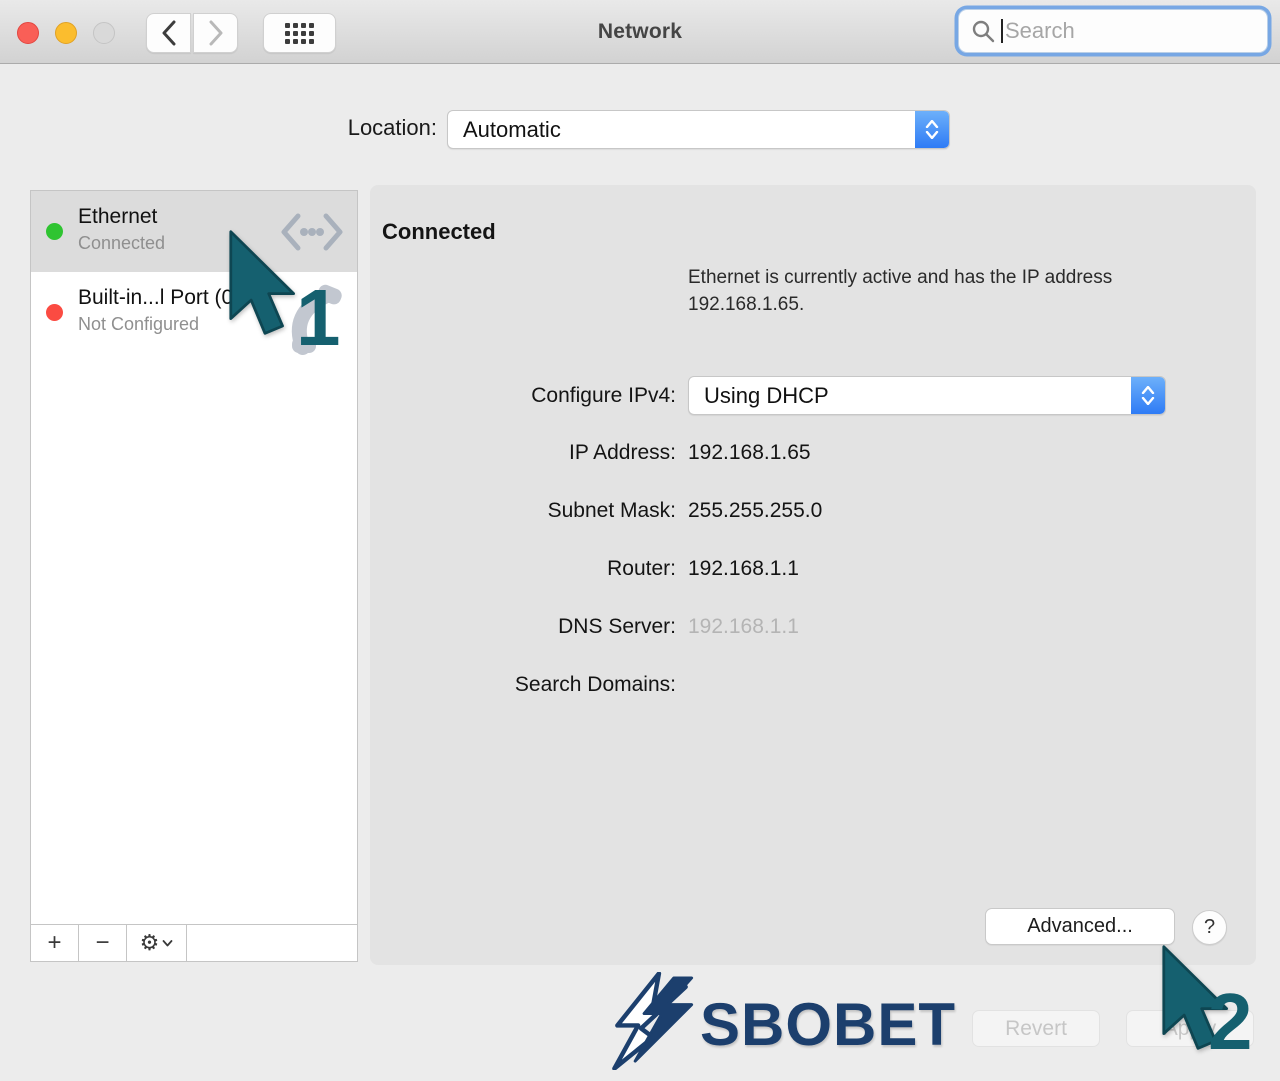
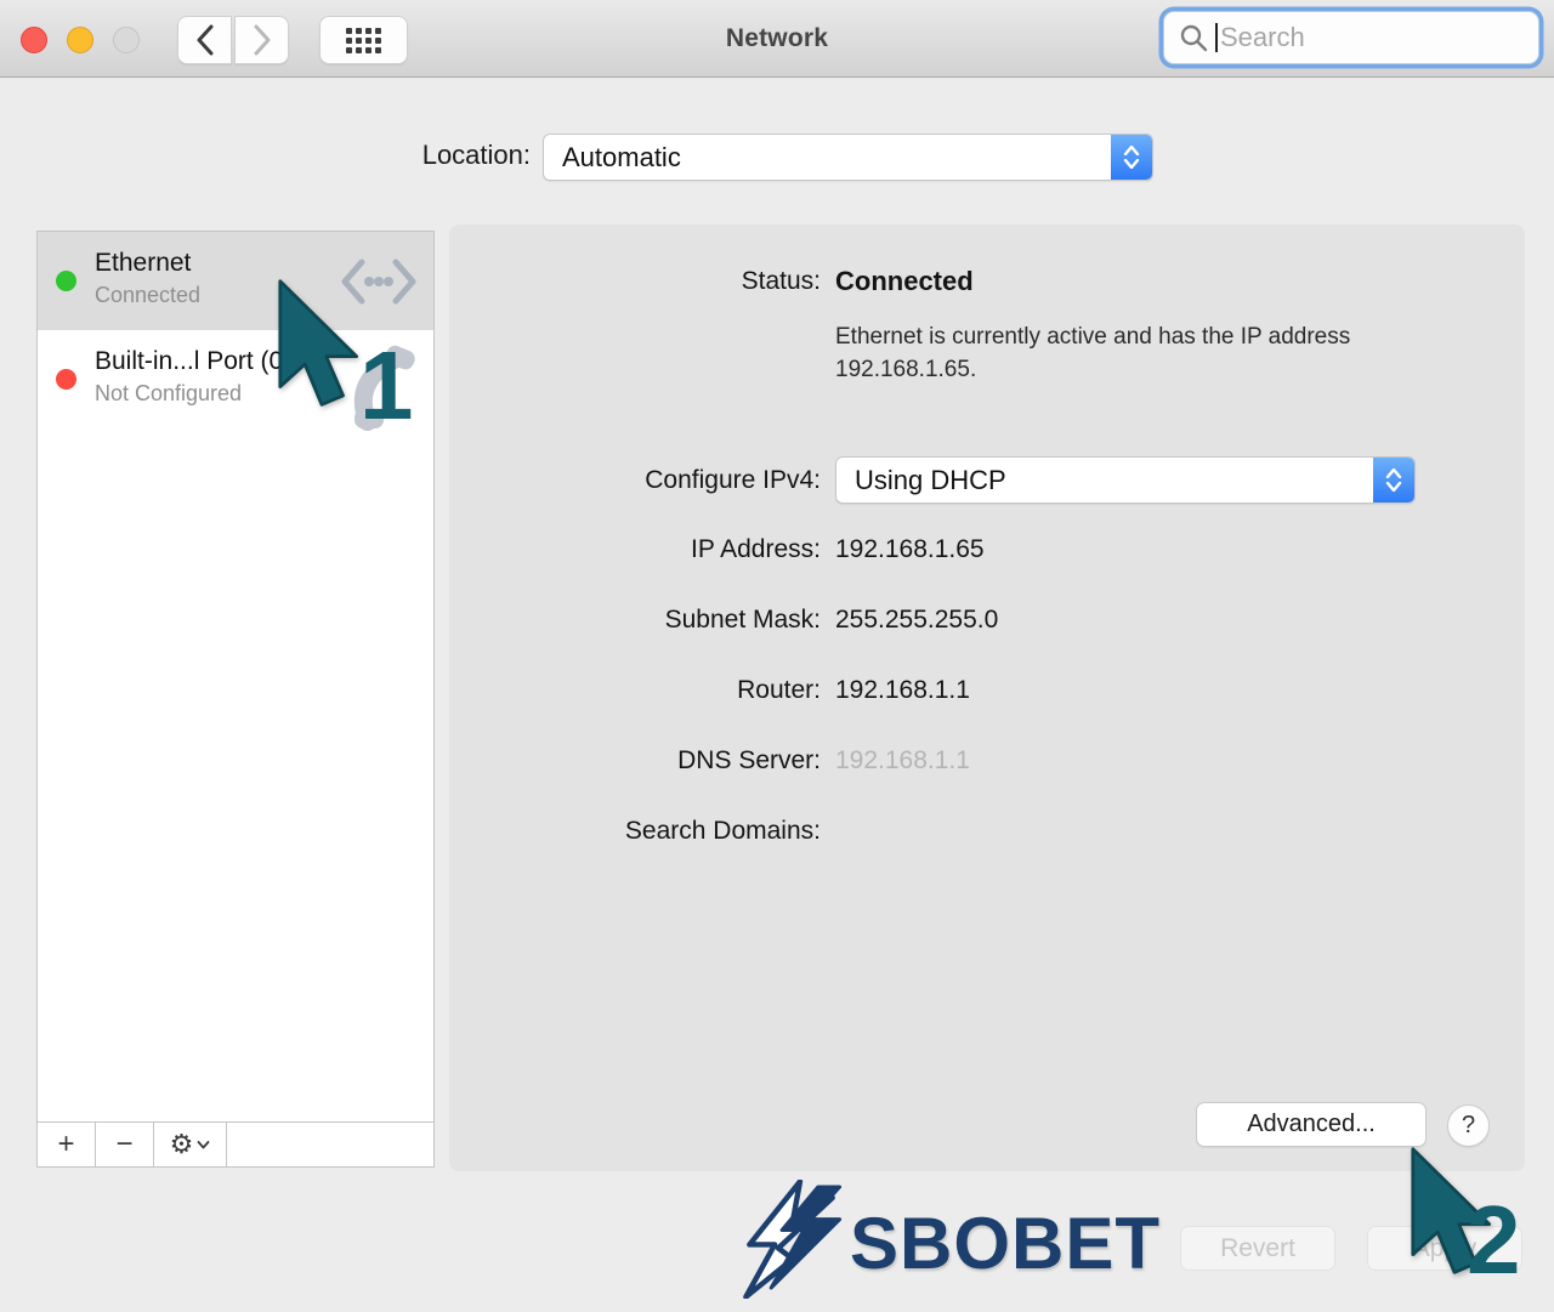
  Network
  Search
  Location:
  Automatic
  Ethernet
  Connected
  Built-in...l Port (0
  Not Configured
  +
  −
  ⚙
+ Status:
  Connected
  Ethernet is currently active and has the IP address 192.168.1.65.
  Configure IPv4:
  Using DHCP
  IP Address:
  192.168.1.65
  Subnet Mask:
  255.255.255.0
  Router:
  192.168.1.1
  DNS Server:
  192.168.1.1
  Search Domains:
  Advanced...
  ?
  Revert
  SBOBET
  1
  2
